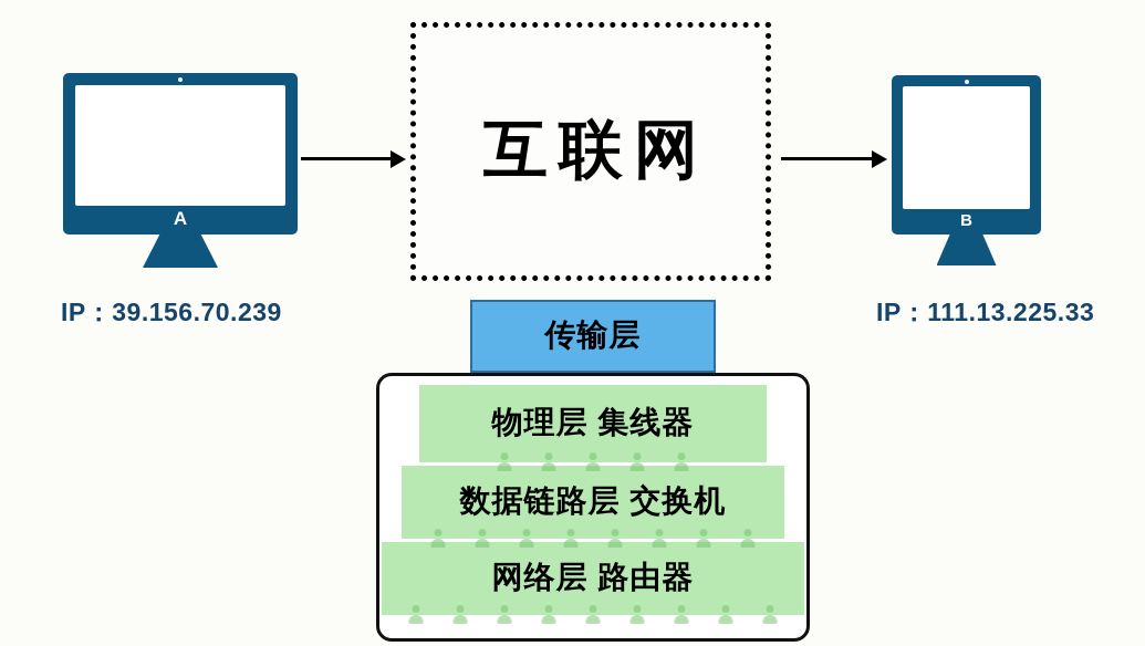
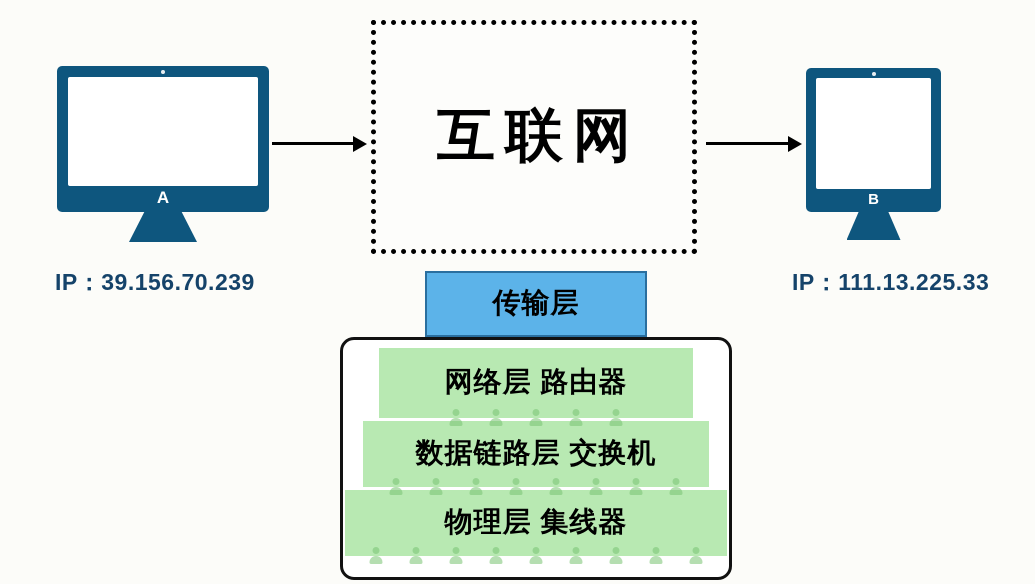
  A
  IP：39.156.70.239
  互联网
  B
  IP：111.13.225.33
  传输层
- 物理层 集线器
+ 网络层 路由器
  数据链路层 交换机
- 网络层 路由器
+ 物理层 集线器
